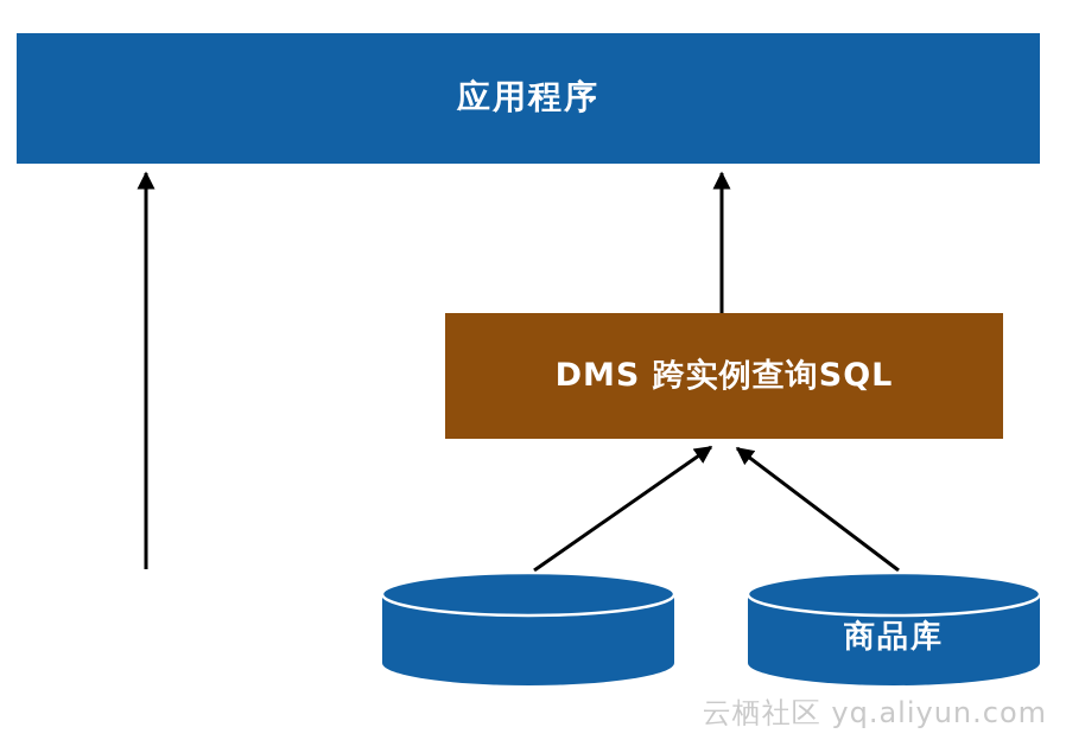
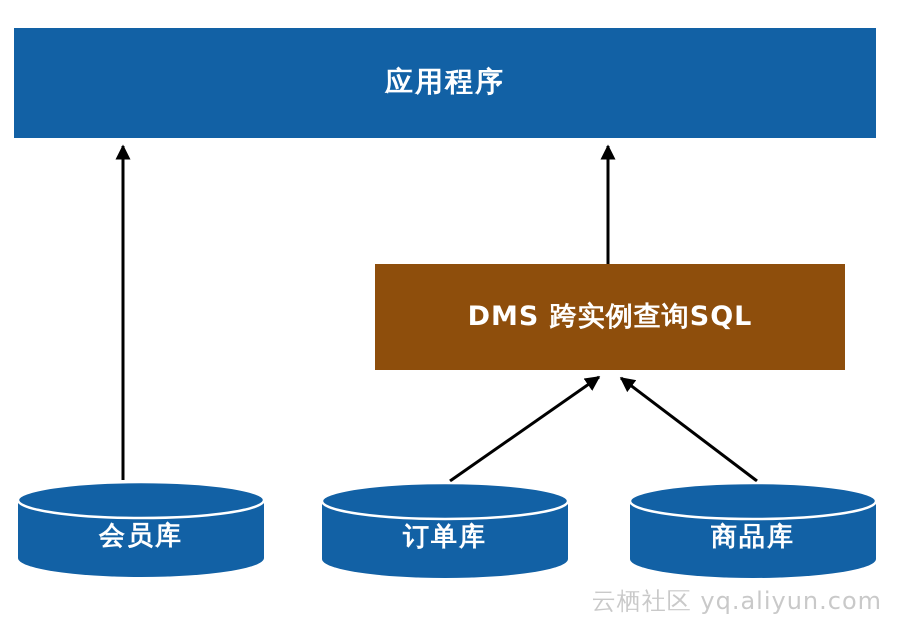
  应用程序
  DMS 跨实例查询SQL
+ 会员库
+ 订单库
  商品库
  云栖社区 yq.aliyun.com
